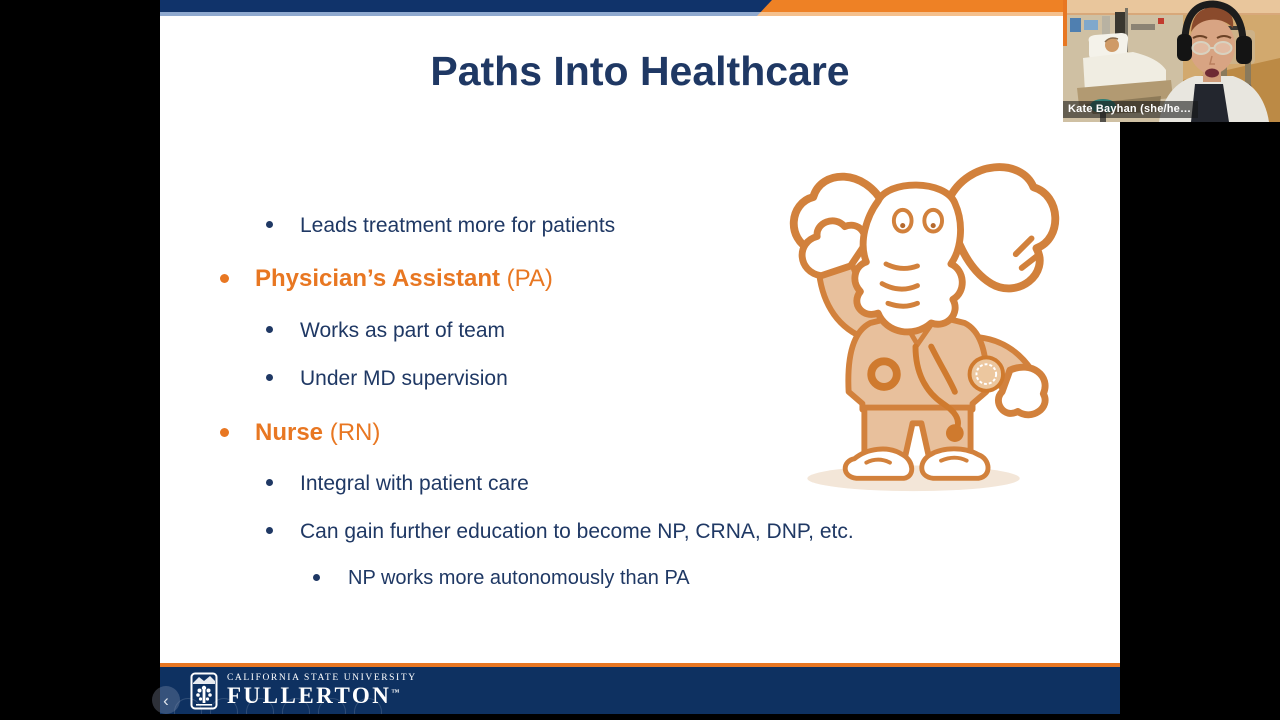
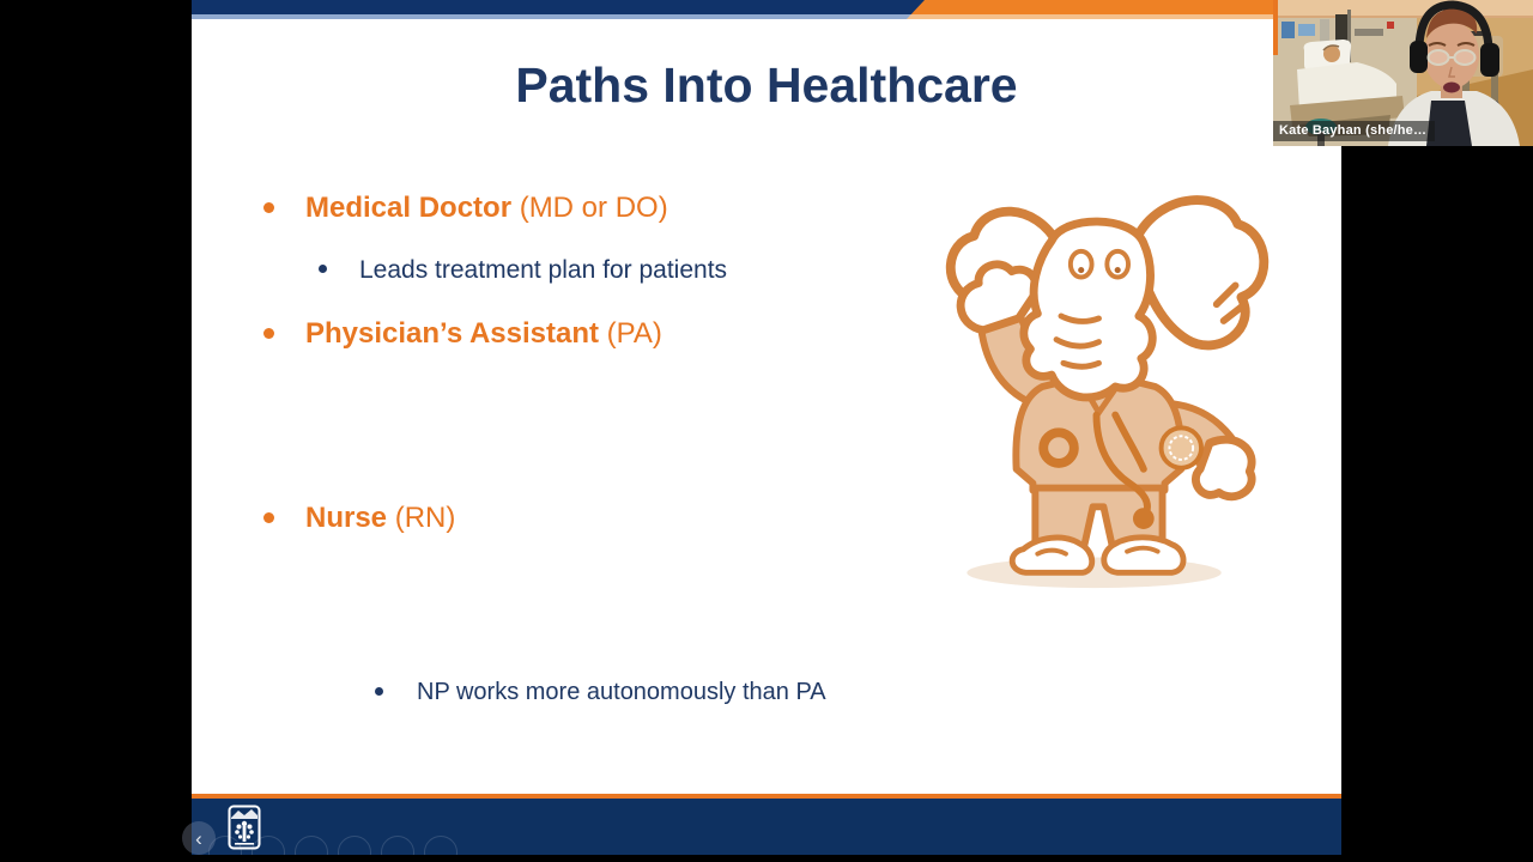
  Paths Into Healthcare
+ Medical Doctor (MD or DO)
- Leads treatment more for patients
+ Leads treatment plan for patients
  Physician’s Assistant (PA)
- Works as part of team
- Under MD supervision
  Nurse (RN)
- Integral with patient care
- Can gain further education to become NP, CRNA, DNP, etc.
  NP works more autonomously than PA
- CALIFORNIA STATE UNIVERSITY
- FULLERTON™
  Kate Bayhan (she/he…
  ‹
